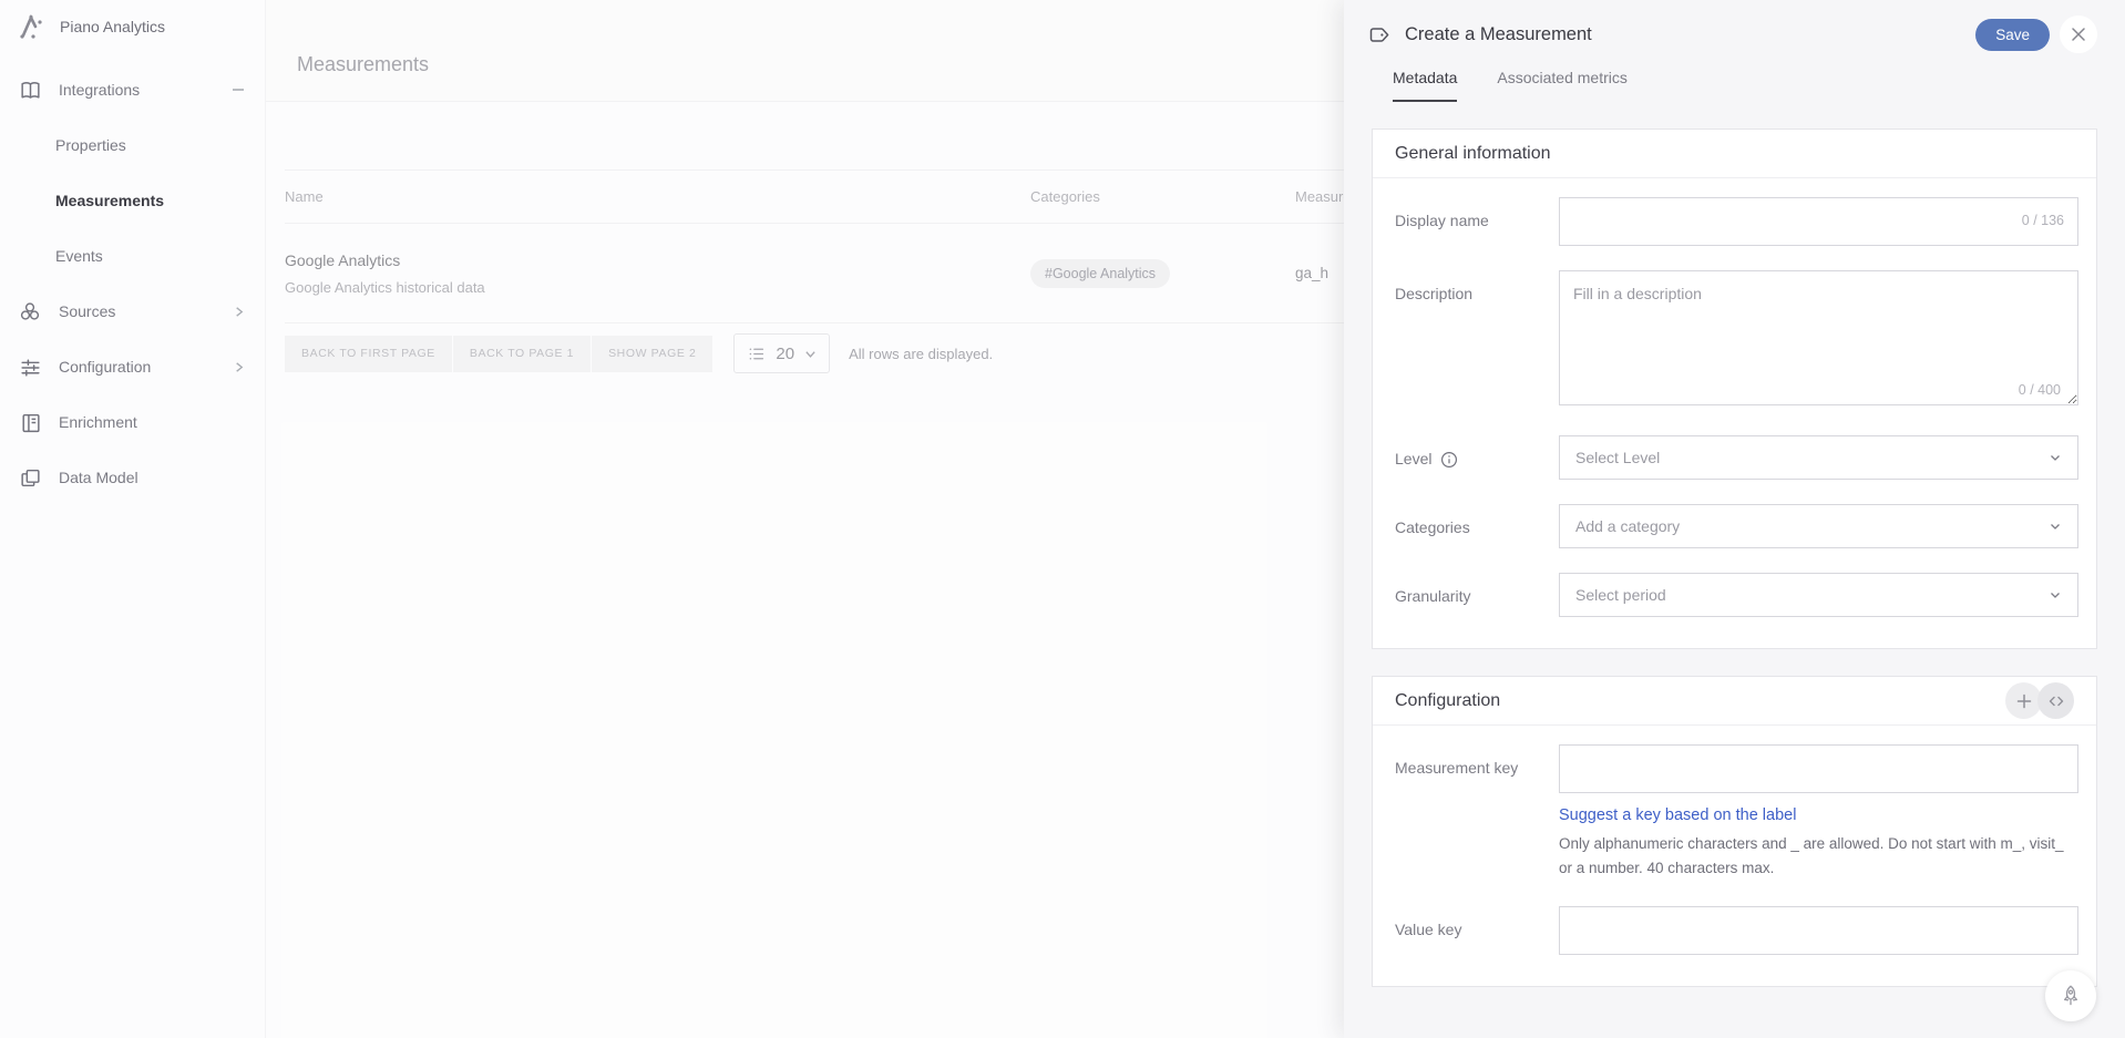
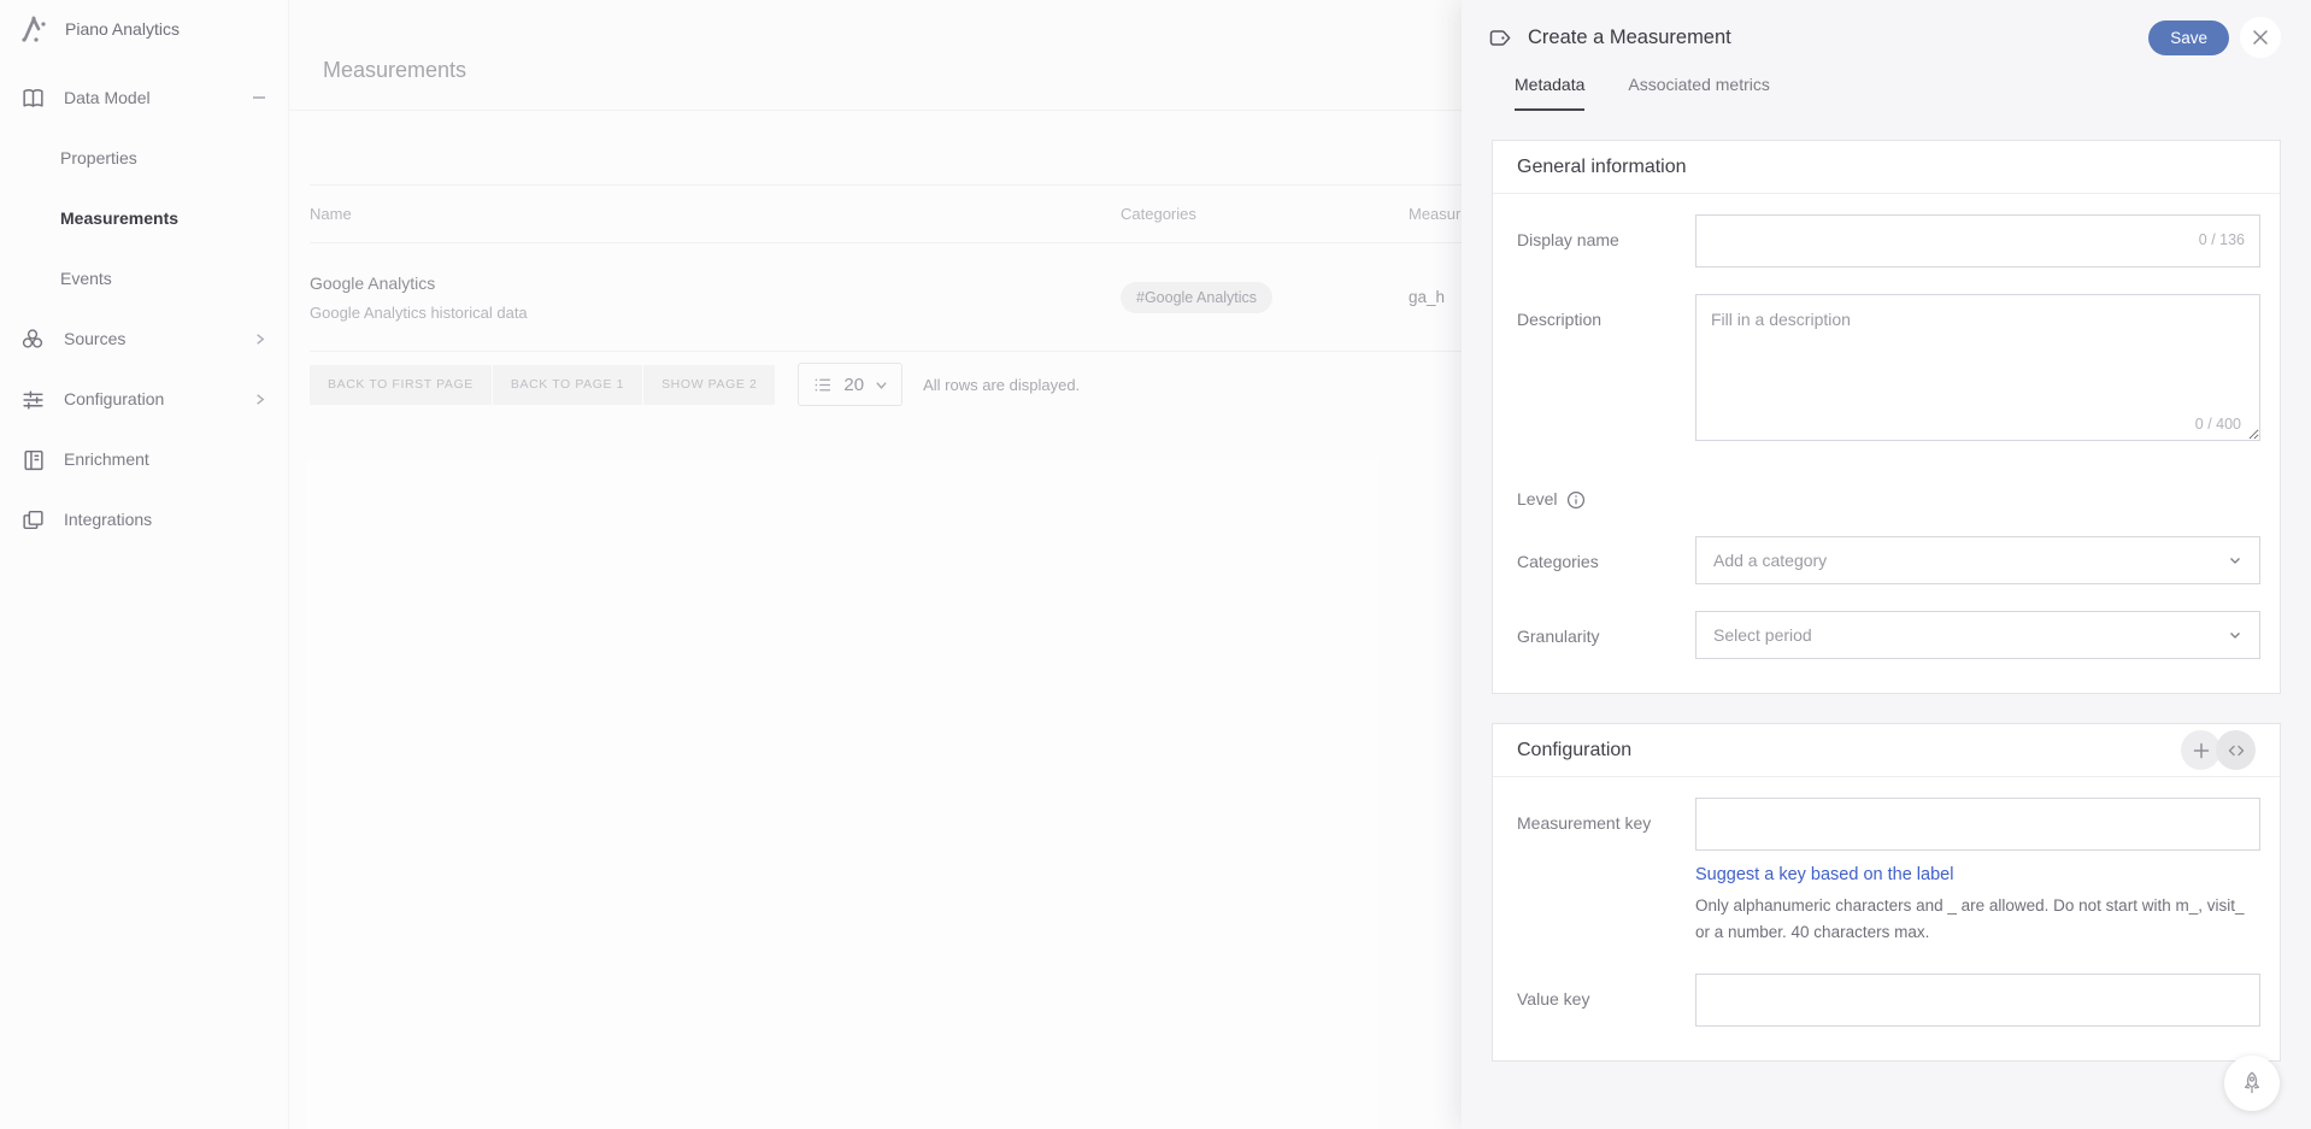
  Piano Analytics
- Integrations
+ Data Model
  Properties
  Measurements
  Events
  Sources
  Configuration
  Enrichment
- Data Model
+ Integrations
  Measurements
  Name
  Categories
  Google Analytics
  Google Analytics historical data
  #Google Analytics
  ga_h
  BACK TO FIRST PAGE
  BACK TO PAGE 1
  SHOW PAGE 2
  20
  All rows are displayed.
  Create a Measurement
  Save
  Metadata
  Associated metrics
  General information
  Display name
  0 / 136
  Description
  Fill in a description
  0 / 400
  Level
- Select Level
  Categories
  Add a category
  Granularity
  Select period
  Configuration
  Measurement key
  Suggest a key based on the label
  Only alphanumeric characters and _ are allowed. Do not start with m_, visit_ or a number. 40 characters max.
  Value key
